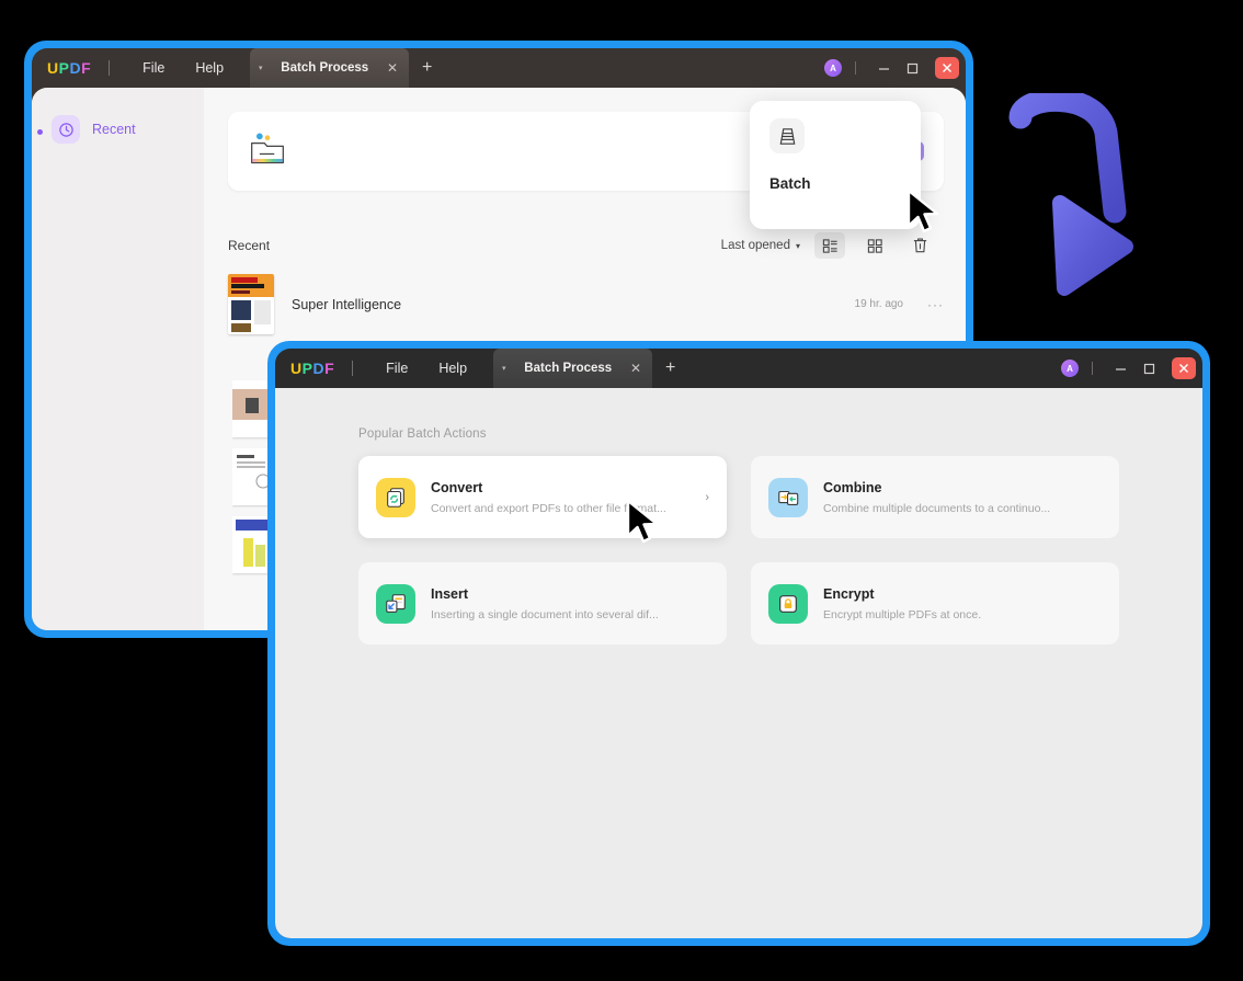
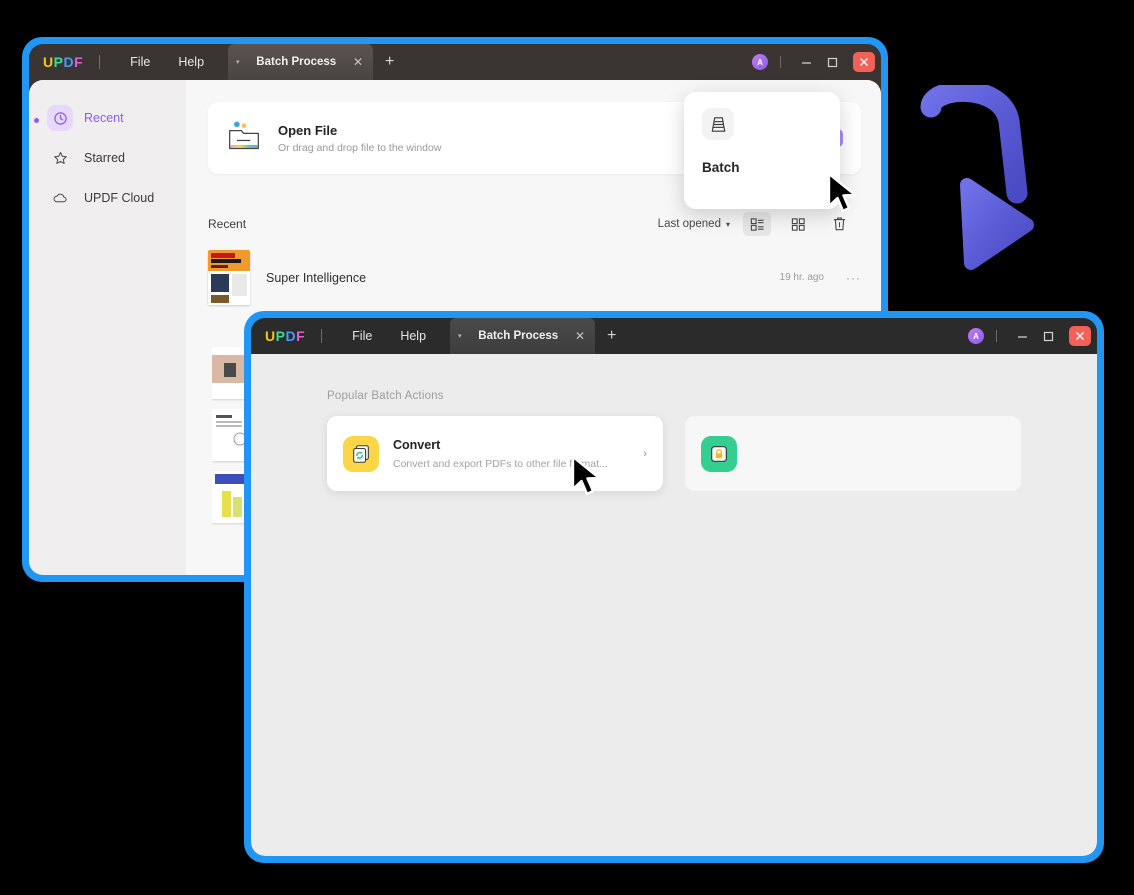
  UPDF
  File
  Help
  Batch Process
  ✕
  +
  A
  Recent
+ Starred
+ UPDF Cloud
+ Open File
+ Or drag and drop file to the window
  Recent
  Last opened
  ▾
  Super Intelligence
  19 hr. ago
  ···
  Batch
  UPDF
  File
  Help
  Batch Process
  ✕
  +
  A
  Popular Batch Actions
  Convert
  Convert and export PDFs to other file fmat...
  ›
- Combine
- Combine multiple documents to a continuo...
- Insert
- Inserting a single document into several dif...
- Encrypt
- Encrypt multiple PDFs at once.
